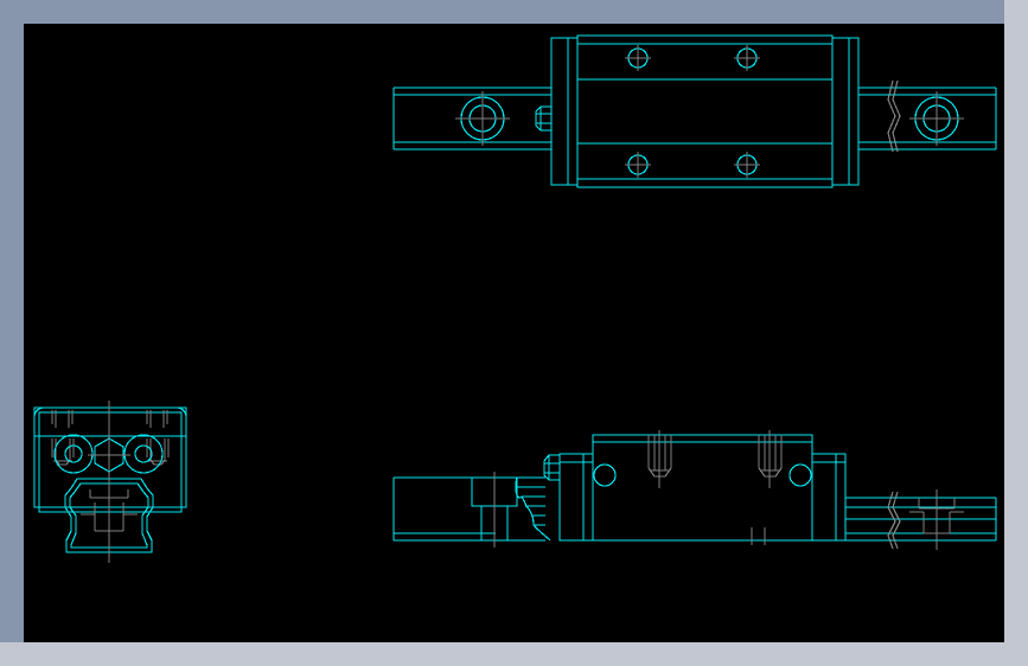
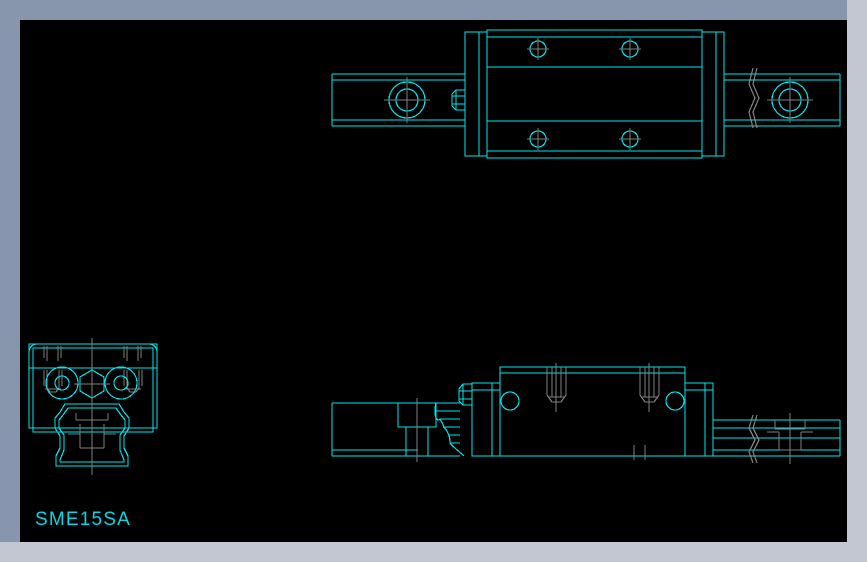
+ SME15SA
